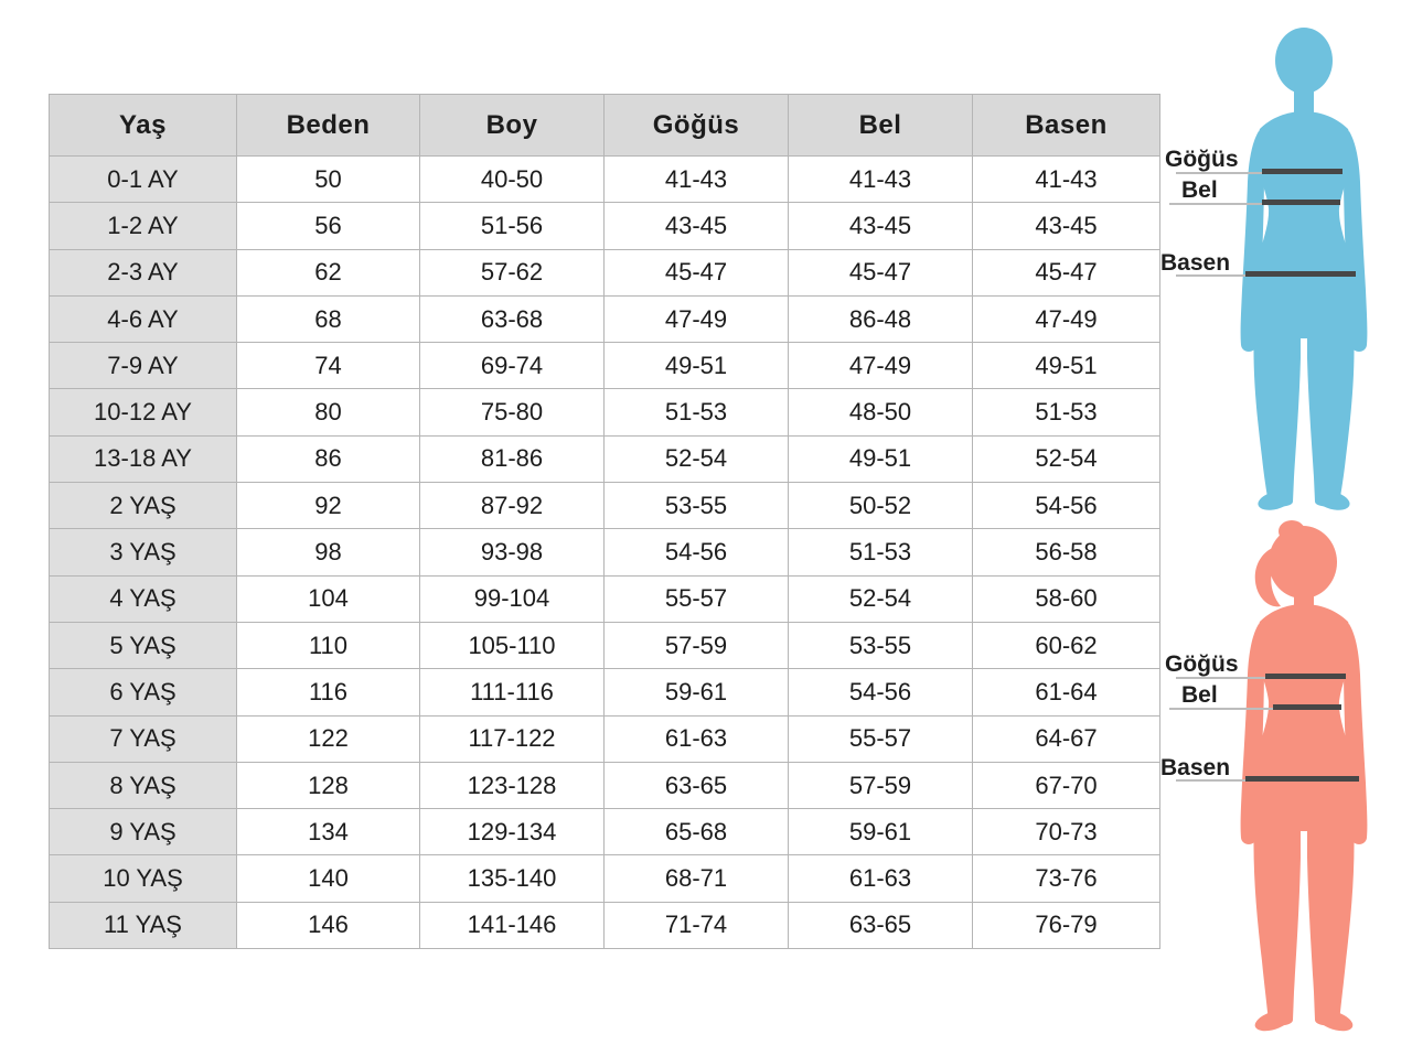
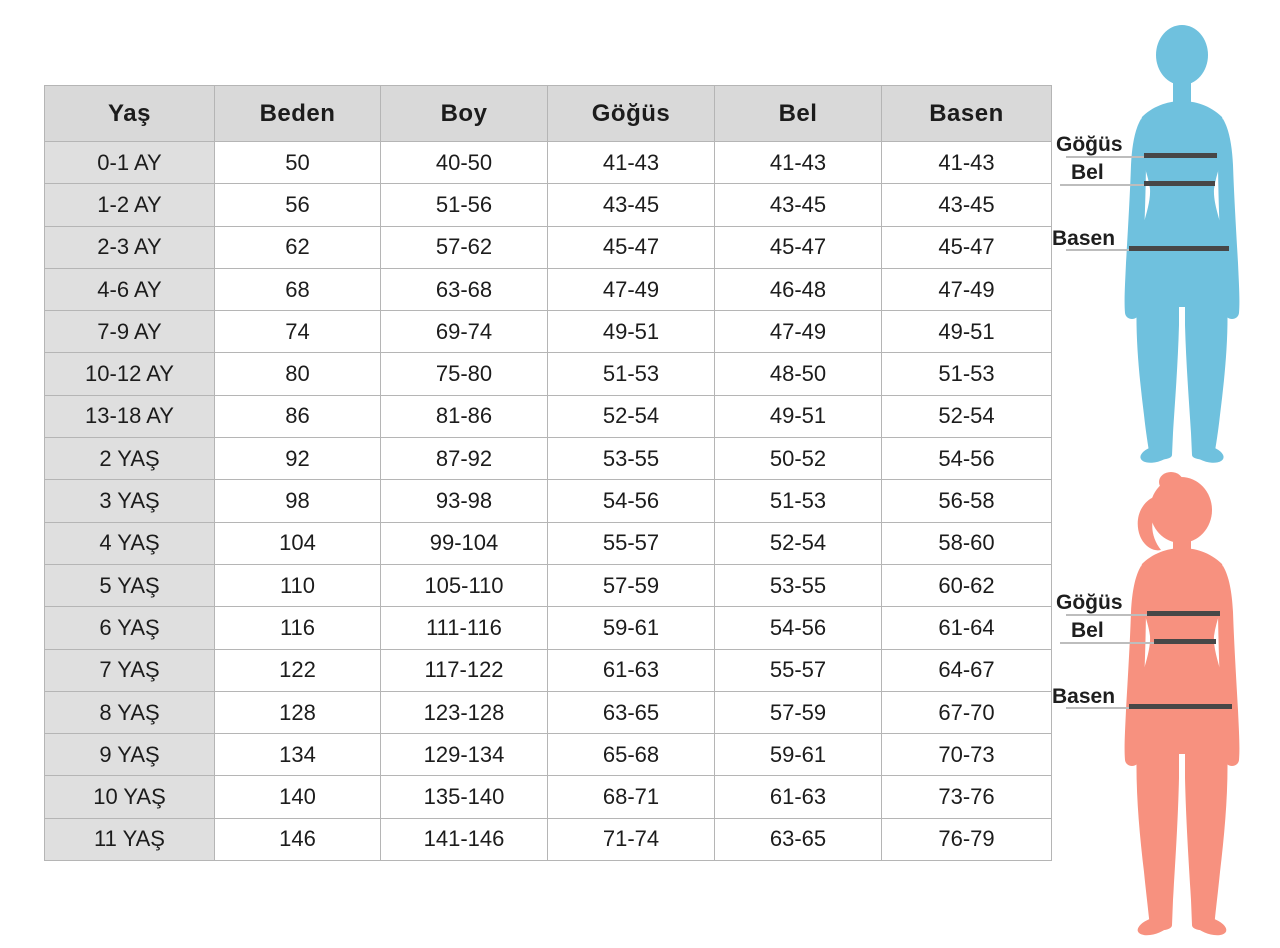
  Yaş	Beden	Boy	Göğüs	Bel	Basen
  0-1 AY	50	40-50	41-43	41-43	41-43
  1-2 AY	56	51-56	43-45	43-45	43-45
  2-3 AY	62	57-62	45-47	45-47	45-47
- 4-6 AY	68	63-68	47-49	86-48	47-49
+ 4-6 AY	68	63-68	47-49	46-48	47-49
  7-9 AY	74	69-74	49-51	47-49	49-51
  10-12 AY	80	75-80	51-53	48-50	51-53
  13-18 AY	86	81-86	52-54	49-51	52-54
  2 YAŞ	92	87-92	53-55	50-52	54-56
  3 YAŞ	98	93-98	54-56	51-53	56-58
  4 YAŞ	104	99-104	55-57	52-54	58-60
  5 YAŞ	110	105-110	57-59	53-55	60-62
  6 YAŞ	116	111-116	59-61	54-56	61-64
  7 YAŞ	122	117-122	61-63	55-57	64-67
  8 YAŞ	128	123-128	63-65	57-59	67-70
  9 YAŞ	134	129-134	65-68	59-61	70-73
  10 YAŞ	140	135-140	68-71	61-63	73-76
  11 YAŞ	146	141-146	71-74	63-65	76-79
  Göğüs
  Bel
  Basen
  Göğüs
  Bel
  Basen
